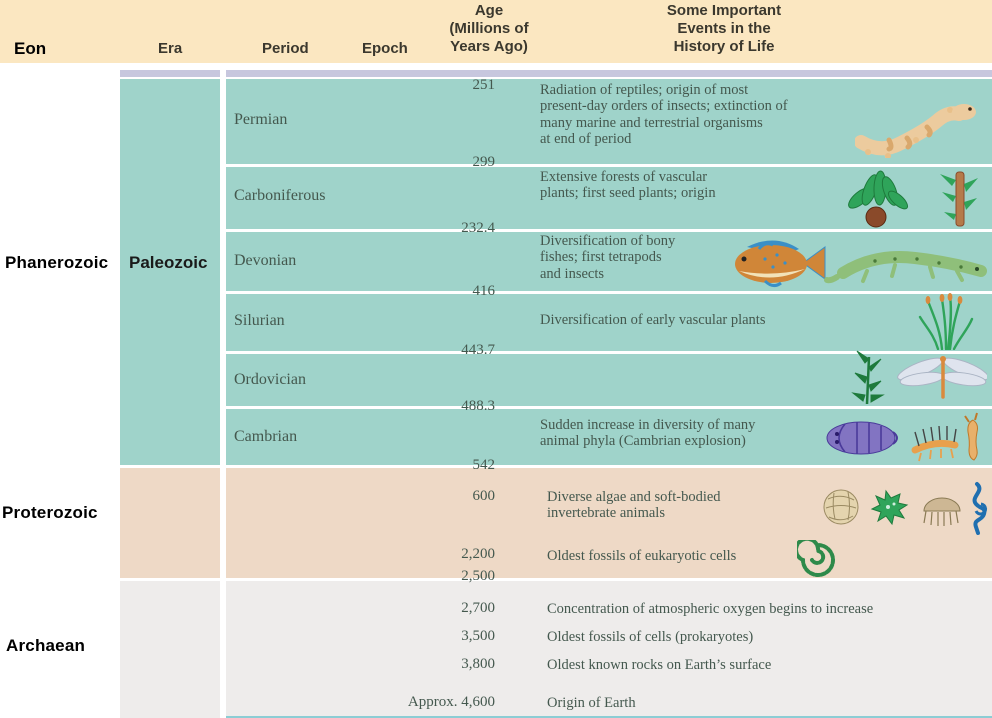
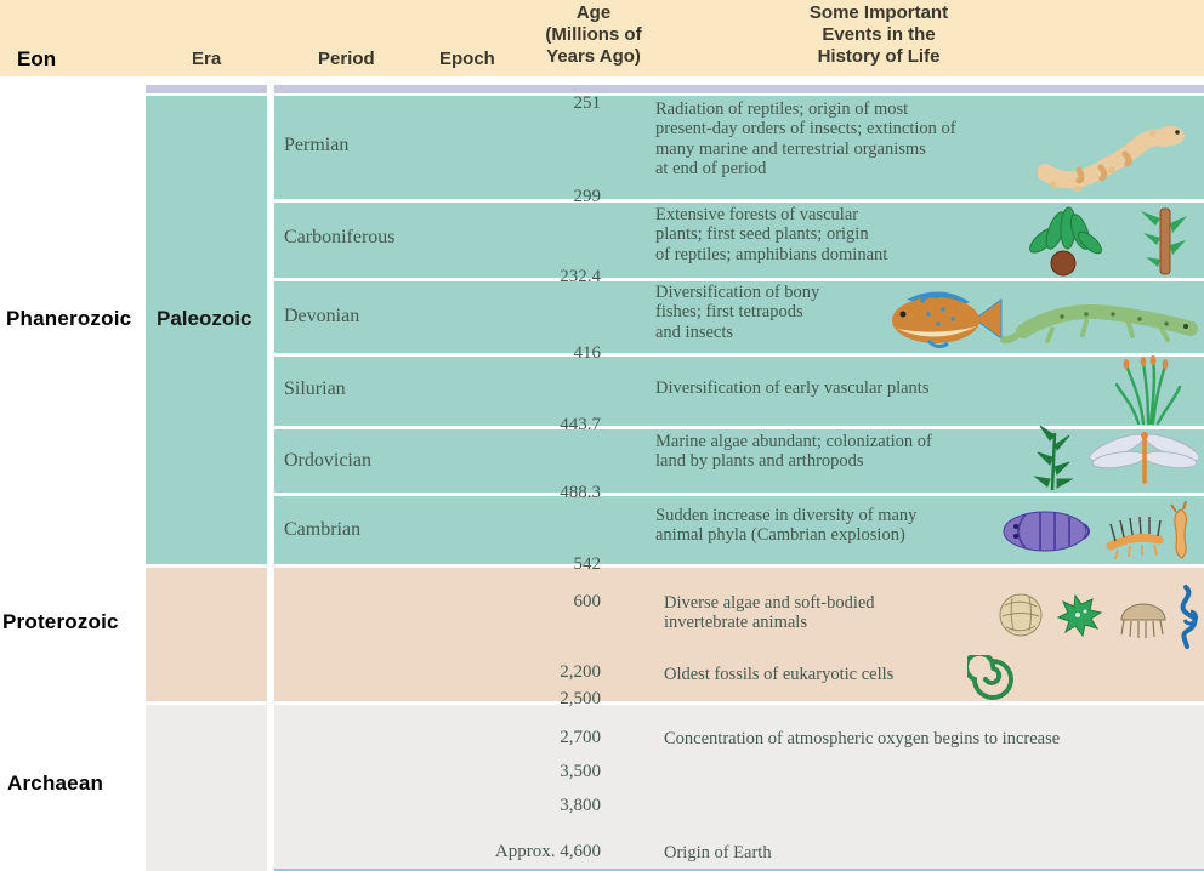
  Eon
  Era
  Period
  Epoch
  Age
  (Millions of
  Years Ago)
  Some Important
  Events in the
  History of Life
  Phanerozoic
  Proterozoic
  Archaean
  Paleozoic
  Permian
  Carboniferous
  Devonian
  Silurian
  Ordovician
  Cambrian
  251
  299
  232.4
  416
  443.7
  488.3
  542
  600
  2,200
  2,500
  2,700
  3,500
  3,800
  Approx. 4,600
  Radiation of reptiles; origin of most
  present-day orders of insects; extinction of
  many marine and terrestrial organisms
  at end of period
  Extensive forests of vascular
  plants; first seed plants; origin
+ of reptiles; amphibians dominant
  Diversification of bony
  fishes; first tetrapods
  and insects
  Diversification of early vascular plants
+ Marine algae abundant; colonization of
+ land by plants and arthropods
  Sudden increase in diversity of many
  animal phyla (Cambrian explosion)
  Diverse algae and soft-bodied
  invertebrate animals
  Oldest fossils of eukaryotic cells
  Concentration of atmospheric oxygen begins to increase
- Oldest fossils of cells (prokaryotes)
- Oldest known rocks on Earth’s surface
  Origin of Earth
